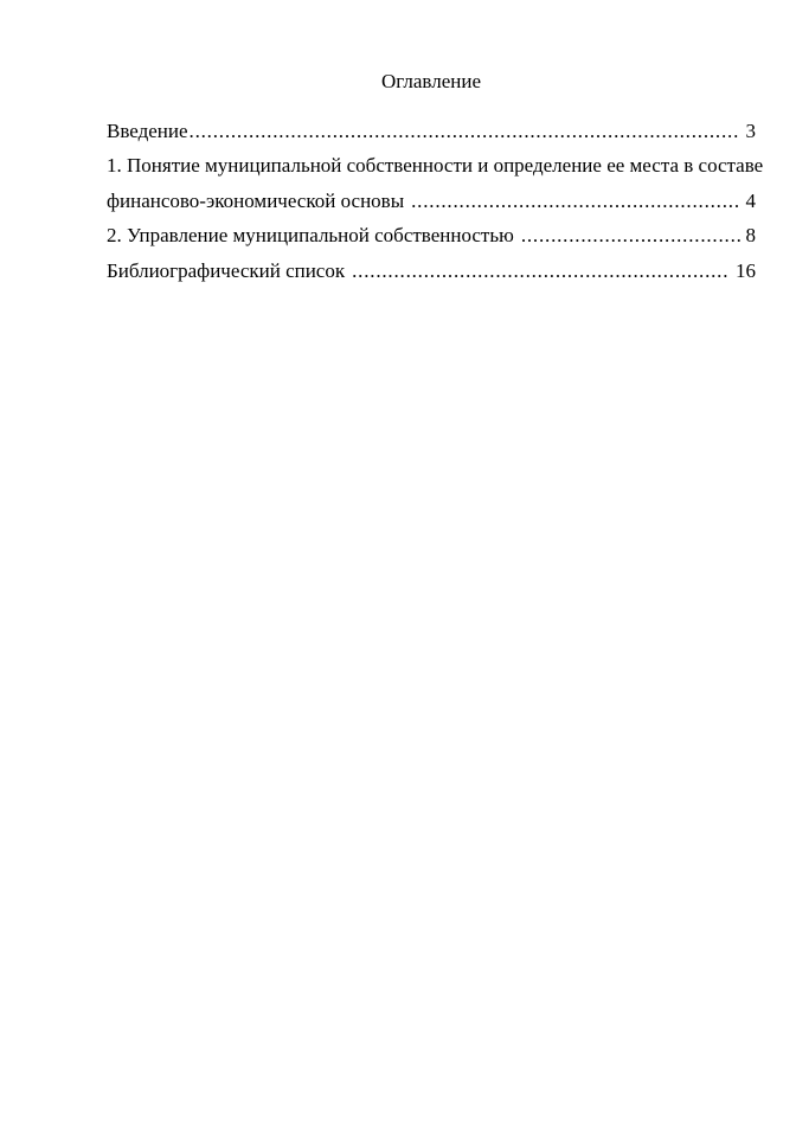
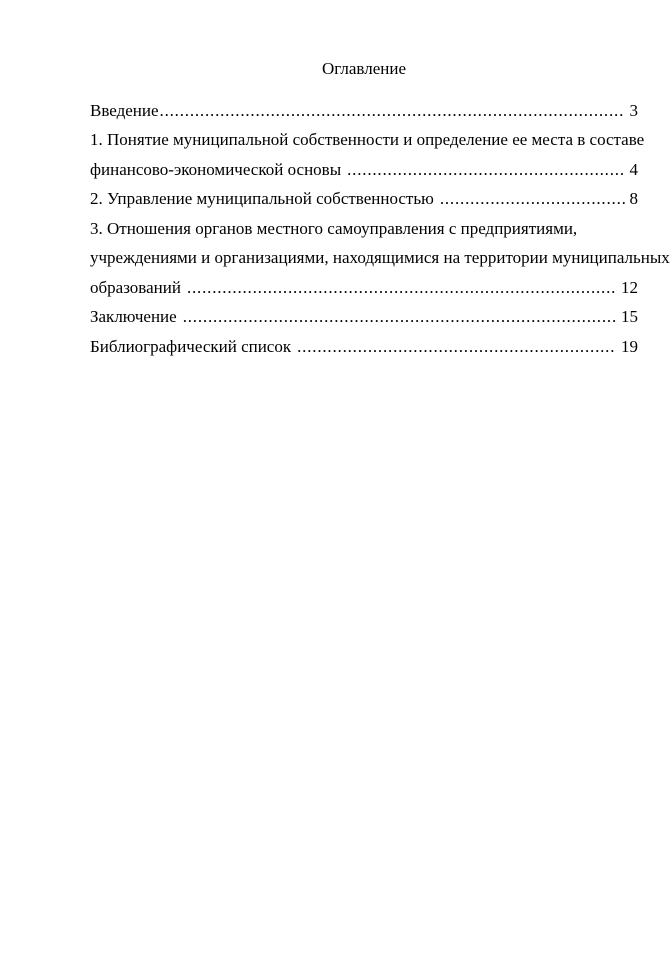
  Оглавление
  Введение
  3
  1. Понятие муниципальной собственности и определение ее места в составе
  финансово-экономической основы
  4
  2. Управление муниципальной собственностью
  8
+ 3. Отношения органов местного самоуправления с предприятиями,
+ учреждениями и организациями, находящимися на территории муниципальных
+ образований
+ 12
+ Заключение
+ 15
  Библиографический список
- 16
+ 19
